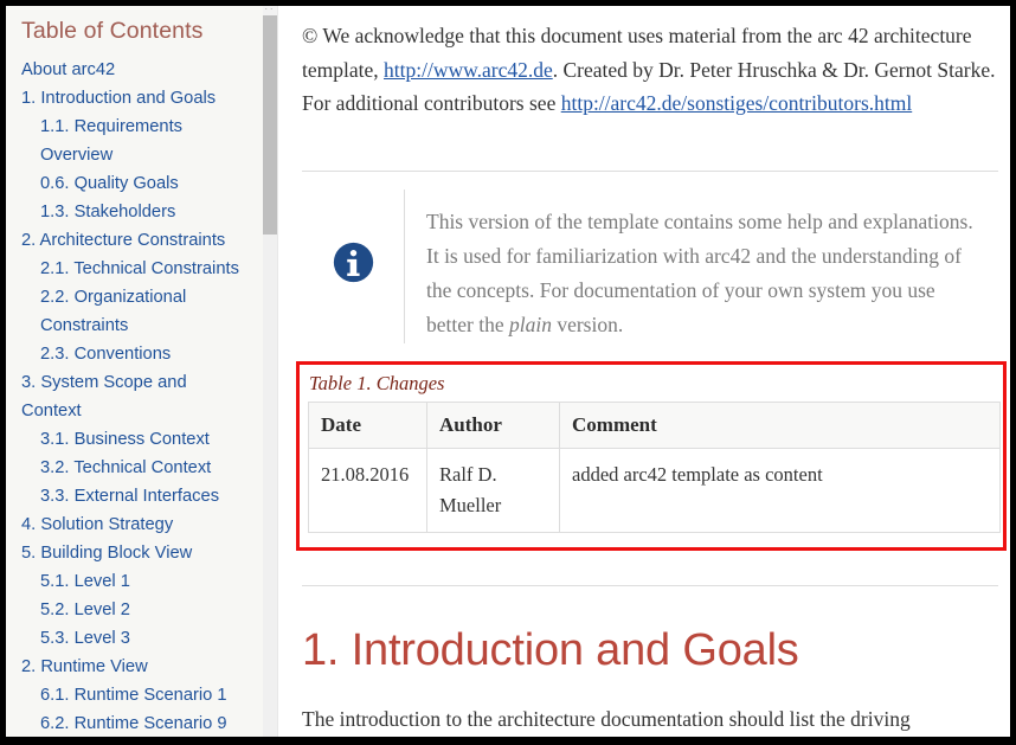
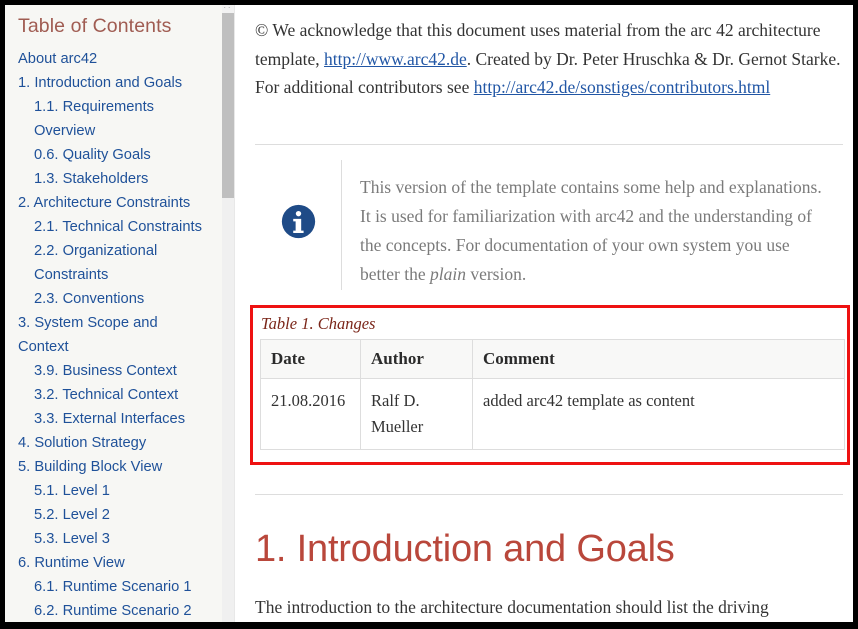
  Table of Contents
  About arc42
  1. Introduction and Goals
  1.1. Requirements Overview
  0.6. Quality Goals
  1.3. Stakeholders
  2. Architecture Constraints
  2.1. Technical Constraints
  2.2. Organizational Constraints
  2.3. Conventions
  3. System Scope and Context
- 3.1. Business Context
+ 3.9. Business Context
  3.2. Technical Context
  3.3. External Interfaces
  4. Solution Strategy
  5. Building Block View
  5.1. Level 1
  5.2. Level 2
  5.3. Level 3
- 2. Runtime View
+ 6. Runtime View
  6.1. Runtime Scenario 1
- 6.2. Runtime Scenario 9
+ 6.2. Runtime Scenario 2
  ··
  © We acknowledge that this document uses material from the arc 42 architecture template, http://www.arc42.de. Created by Dr. Peter Hruschka & Dr. Gernot Starke. For additional contributors see http://arc42.de/sonstiges/contributors.html
  This version of the template contains some help and explanations. It is used for familiarization with arc42 and the understanding of the concepts. For documentation of your own system you use better the plain version.
  Table 1. Changes
  Date	Author	Comment
  21.08.2016	Ralf D. Mueller	added arc42 template as content
  1. Introduction and Goals
  The introduction to the architecture documentation should list the driving
